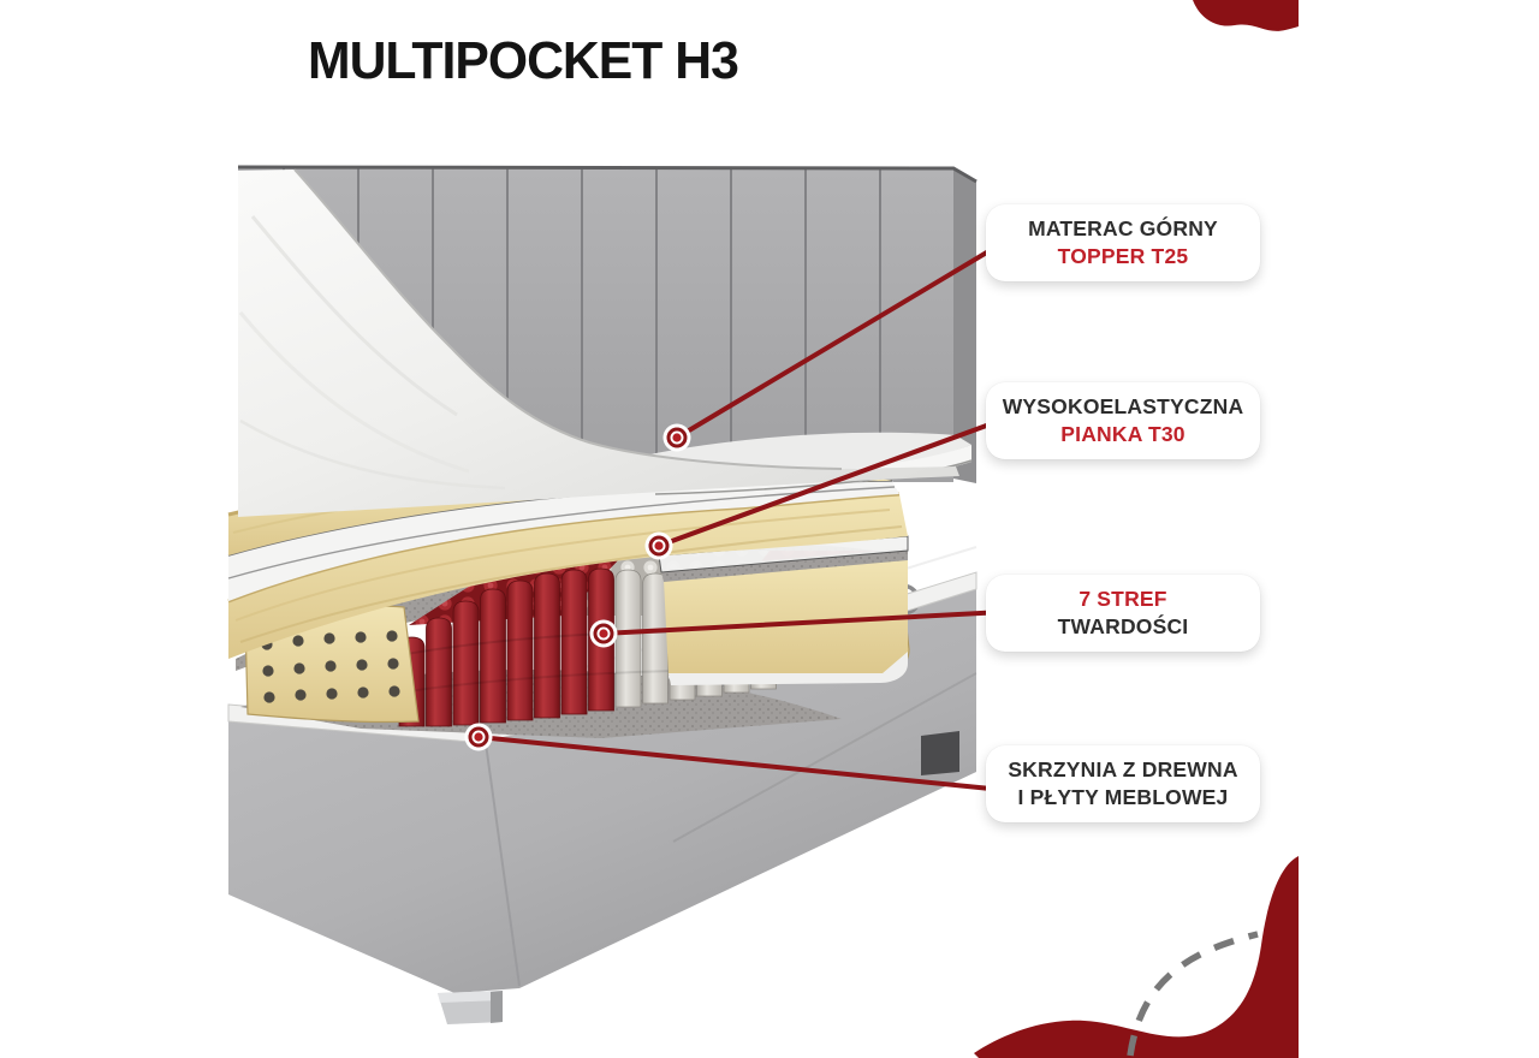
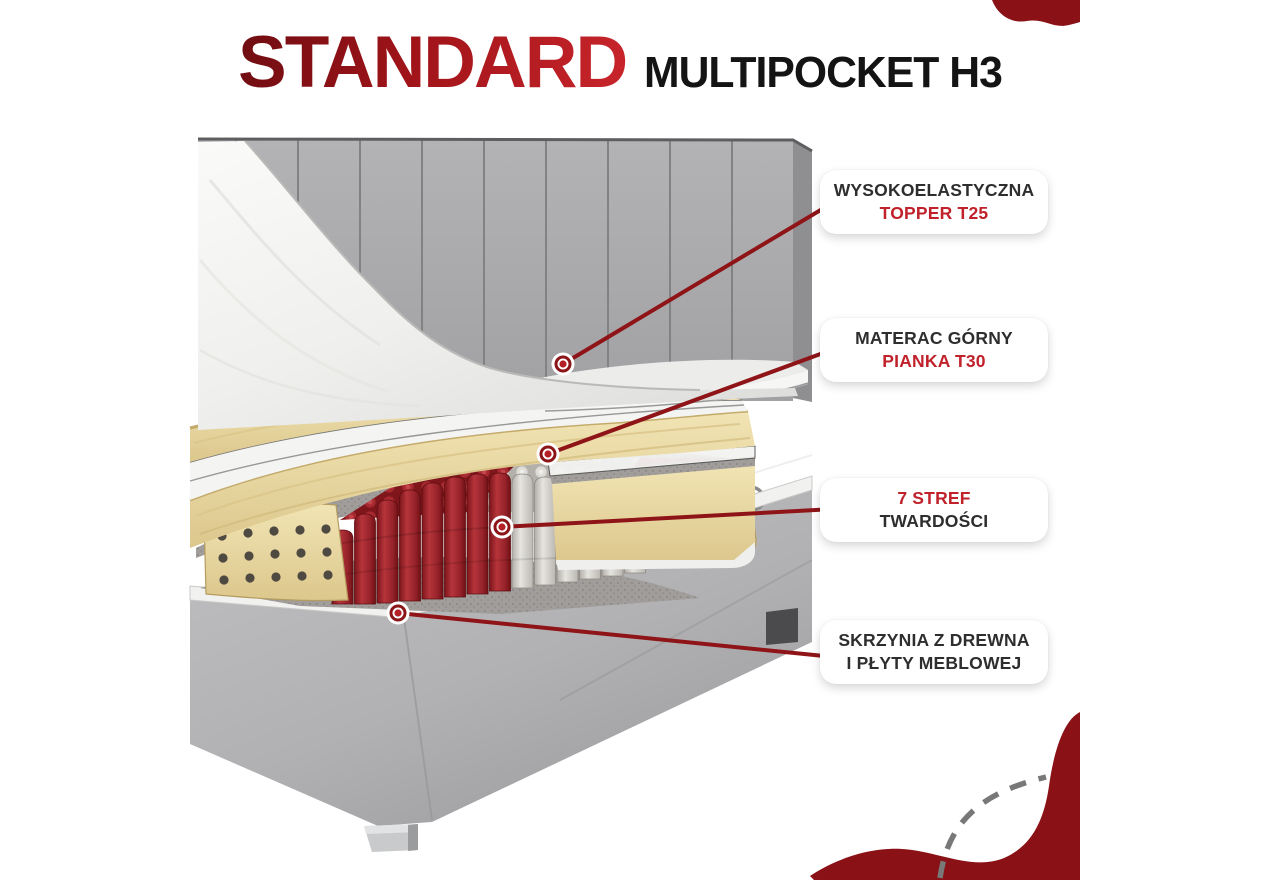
+ STANDARD
  MULTIPOCKET H3
- MATERAC GÓRNY
+ WYSOKOELASTYCZNA
  TOPPER T25
- WYSOKOELASTYCZNA
+ MATERAC GÓRNY
  PIANKA T30
  7 STREF
  TWARDOŚCI
  SKRZYNIA Z DREWNA
  I PŁYTY MEBLOWEJ
